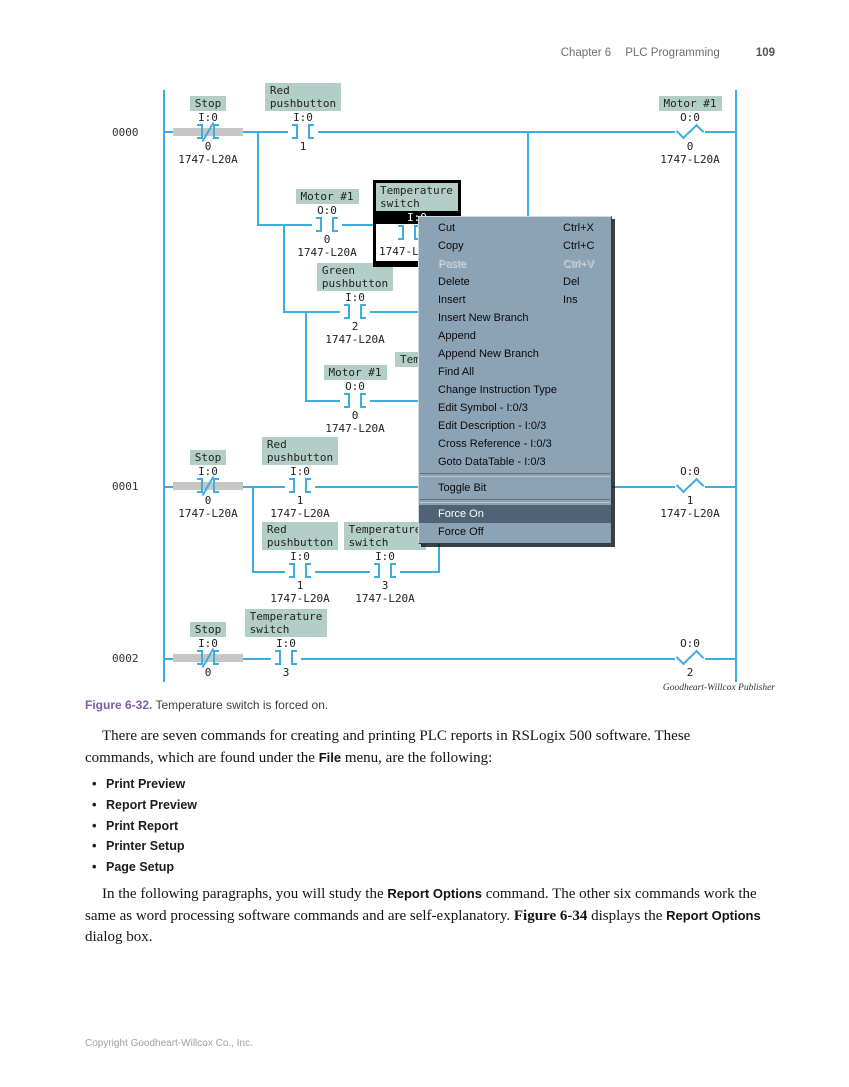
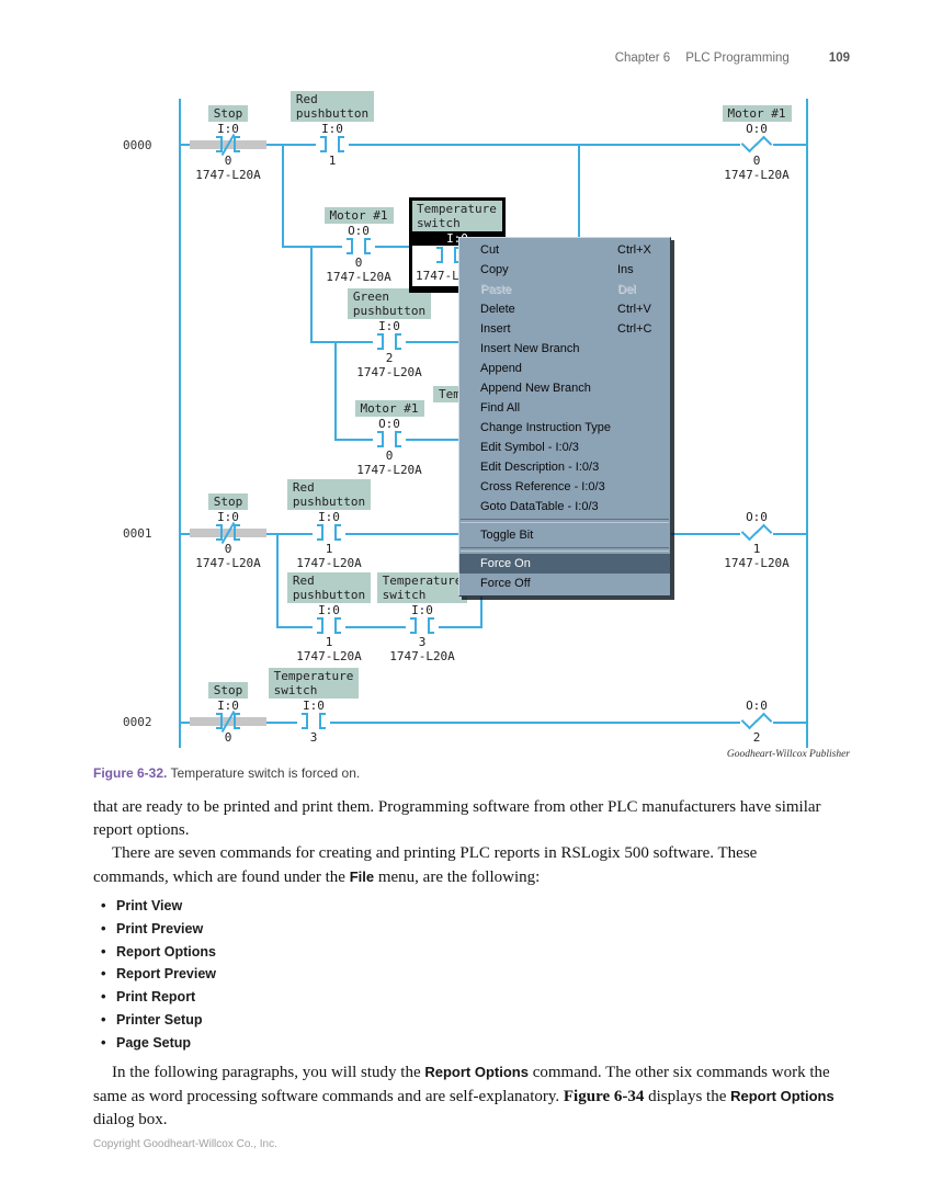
  Chapter 6 PLC Programming 109
  0000
  0001
  0002
  Stop
  I:0
  0
  1747-L20A
  Red
  pushbutton
  I:0
  1
  Motor #1
  O:0
  0
  1747-L20A
  Motor #1
  O:0
  0
  1747-L20A
  Temperature
  switch
  Green
  pushbutton
  I:0
  2
  1747-L20A
  Motor #1
  O:0
  0
  1747-L20A
  Stop
  I:0
  0
  1747-L20A
  Red
  pushbutton
  I:0
  1
  1747-L20A
  Red
  pushbutton
  I:0
  1
  1747-L20A
  Temperatur
  switch
  I:0
  3
  1747-L20A
  O:0
  1
  1747-L20A
  Stop
  I:0
  0
  Temperature
  switch
  I:0
  3
  O:0
  2
  Cut
  Ctrl+X
  Copy
- Ctrl+C
+ Ins
  Paste
- Ctrl+V
+ Del
  Delete
- Del
+ Ctrl+V
  Insert
- Ins
+ Ctrl+C
  Insert New Branch
  Append
  Append New Branch
  Find All
  Change Instruction Type
  Edit Symbol - I:0/3
  Edit Description - I:0/3
  Cross Reference - I:0/3
  Goto DataTable - I:0/3
  Toggle Bit
  Force On
  Force Off
  Goodheart-Willcox Publisher
  Figure 6-32. Temperature switch is forced on.
+ that are ready to be printed and print them. Programming software from other PLC manufacturers have similar report options.
  There are seven commands for creating and printing PLC reports in RSLogix 500 software. These commands, which are found under the File menu, are the following:
+ Print View
  Print Preview
+ Report Options
  Report Preview
  Print Report
  Printer Setup
  Page Setup
  In the following paragraphs, you will study the Report Options command. The other six commands work the same as word processing software commands and are self-explanatory. Figure 6-34 displays the Report Options dialog box.
  Copyright Goodheart-Willcox Co., Inc.
